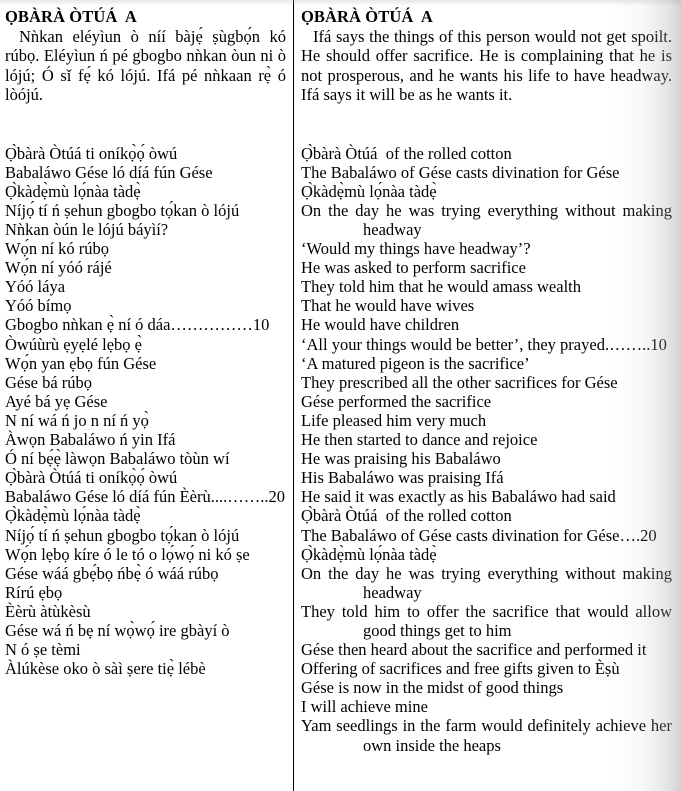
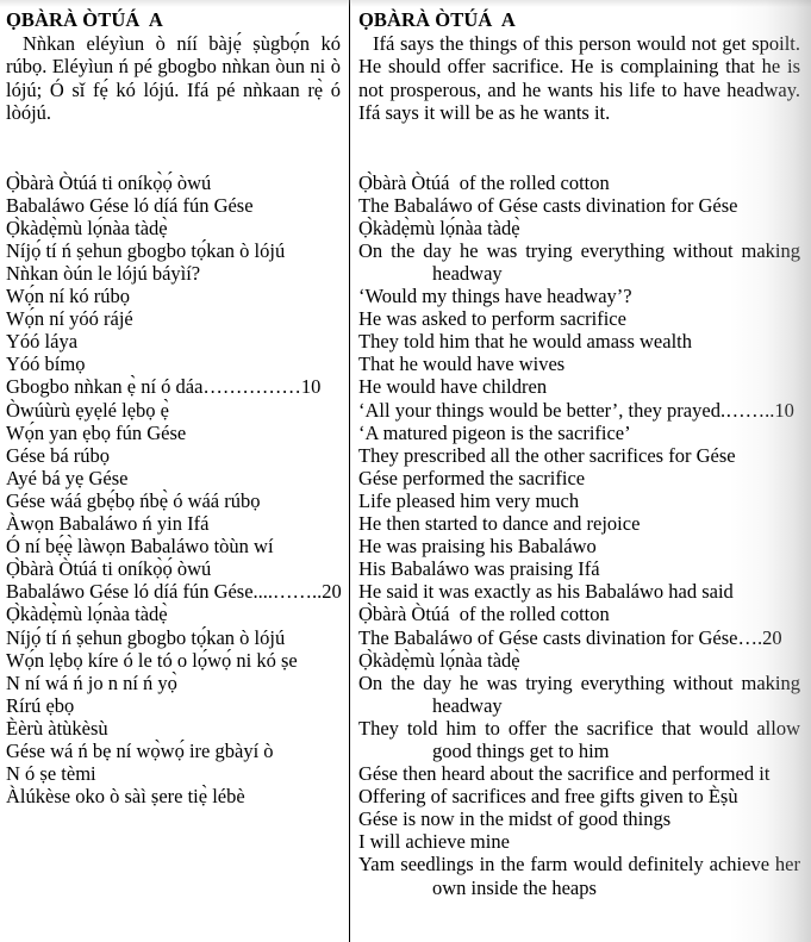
  ỌBÀRÀ ÒTÚÁ A
  Nǹkan eléyìun ò níí bàjẹ́ ṣùgbọ́n kó rúbọ. Eléyìun ń pé gbogbo nǹkan òun ni ò lójú; Ó sǐ fẹ́ kó lójú. Ifá pé nǹkaan rẹ̀ ó lòójú.
  Ọ̀bàrà Òtúá ti oníkọ̀ọ́ òwú
  Babaláwo Gése ló díá fún Gése
  Ọ̀kàdẹ̀mù lọ́nàa tàdẹ̀
  Níjọ́ tí ń ṣehun gbogbo tọ́kan ò lójú
  Nǹkan òún le lójú báyìí?
  Wọ́n ní kó rúbọ
  Wọ́n ní yóó rájé
  Yóó láya
  Yóó bímọ
  Gbogbo nǹkan ẹ̀ ní ó dáa……………10
  Òwúùrù ẹyẹlé lẹbọ ẹ̀
  Wọ́n yan ẹbọ fún Gése
  Gése bá rúbọ
  Ayé bá yẹ Gése
- N ní wá ń jo n ní ń yọ̀
+ Gése wáá gbẹ́bọ ńbẹ̀ ó wáá rúbọ
  Àwọn Babaláwo ń yin Ifá
  Ó ní bẹ́ẹ̀ làwọn Babaláwo tòùn wí
  Ọ̀bàrà Òtúá ti oníkọ̀ọ́ òwú
- Babaláwo Gése ló díá fún Èèrù....……..20
+ Babaláwo Gése ló díá fún Gése....……..20
  Ọ̀kàdẹ̀mù lọ́nàa tàdẹ̀
  Níjọ́ tí ń ṣehun gbogbo tọ́kan ò lójú
  Wọ́n lẹbọ kíre ó le tó o lọ́wọ́ ni kó ṣe
- Gése wáá gbẹ́bọ ńbẹ̀ ó wáá rúbọ
+ N ní wá ń jo n ní ń yọ̀
  Rírú ẹbọ
  Èèrù àtùkèsù
  Gése wá ń bẹ ní wọ̀wọ́ ire gbàyí ò
  N ó ṣe tèmi
  Àlúkèse oko ò sàì ṣere tiẹ̀ lébè
  ỌBÀRÀ ÒTÚÁ A
  Ifá says the things of this person would not He should offer sacrifice. He is complaining not prosperous, and he wants his life to have Ifá says it will be as he wants it.
  Ọ̀bàrà Òtúá of the rolled cotton
  The Babaláwo of Gése casts divination for Gés
  Ọ̀kàdẹ̀mù lọ́nàa tàdẹ̀
  On the day he was trying everything withou headway
  ‘Would my things have headway’?
  He was asked to perform sacrifice
  They told him that he would amass wealth
  That he would have wives
  He would have children
  ‘All your things would be better’, they prayed.
  ‘A matured pigeon is the sacrifice’
  They prescribed all the other sacrifices for Gés
  Gése performed the sacrifice
  Life pleased him very much
  He then started to dance and rejoice
  He was praising his Babaláwo
  His Babaláwo was praising Ifá
  He said it was exactly as his Babaláwo had sai
  Ọ̀bàrà Òtúá of the rolled cotton
  The Babaláwo of Gése casts divination for Gés
  Ọ̀kàdẹ̀mù lọ́nàa tàdẹ̀
  On the day he was trying everything withou headway
  They told him to offer the sacrifice that wo good things get to him
  Gése then heard about the sacrifice and perfor
  Offering of sacrifices and free gifts given to Èṣ
  Gése is now in the midst of good things
  I will achieve mine
  Yam seedlings in the farm would definitely ac own inside the heaps
